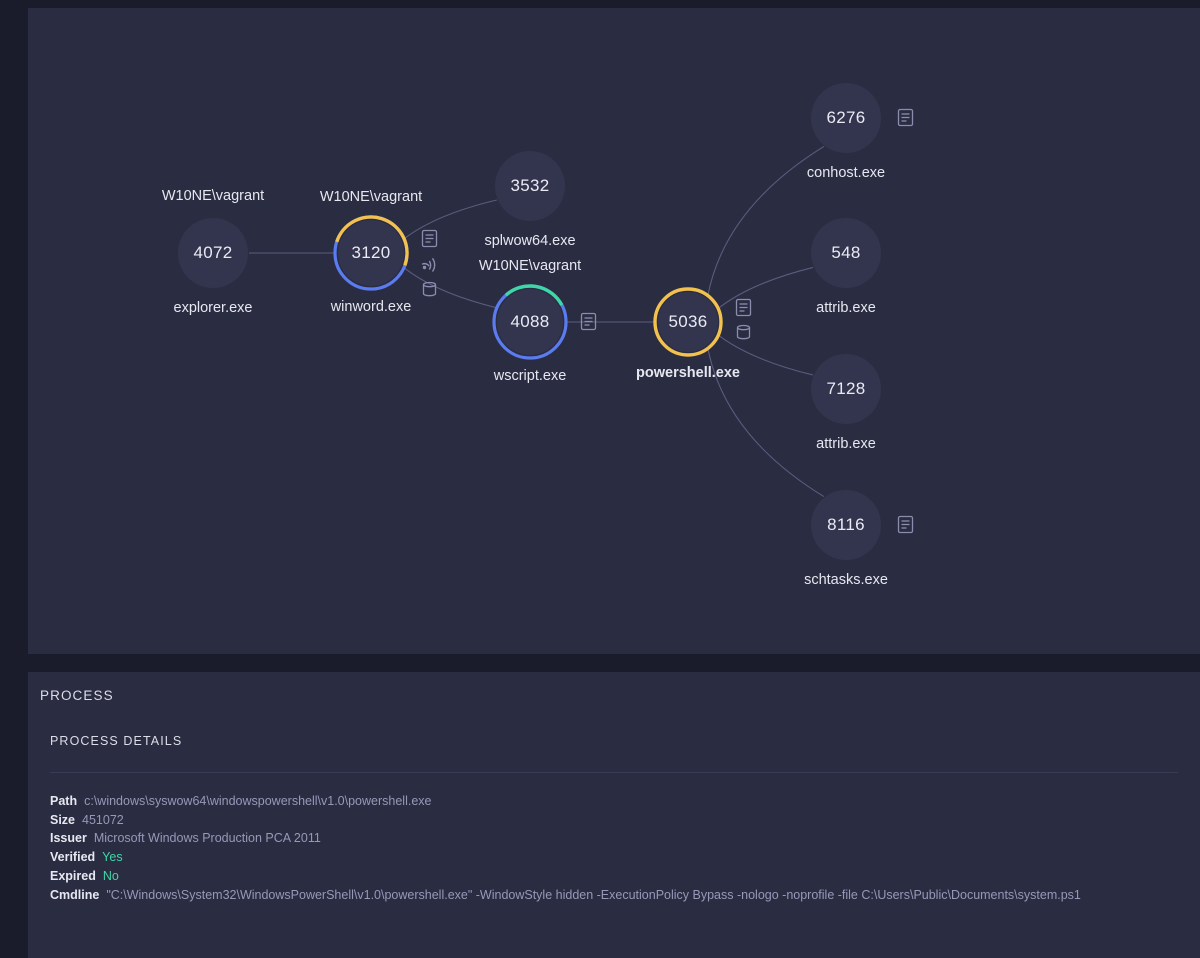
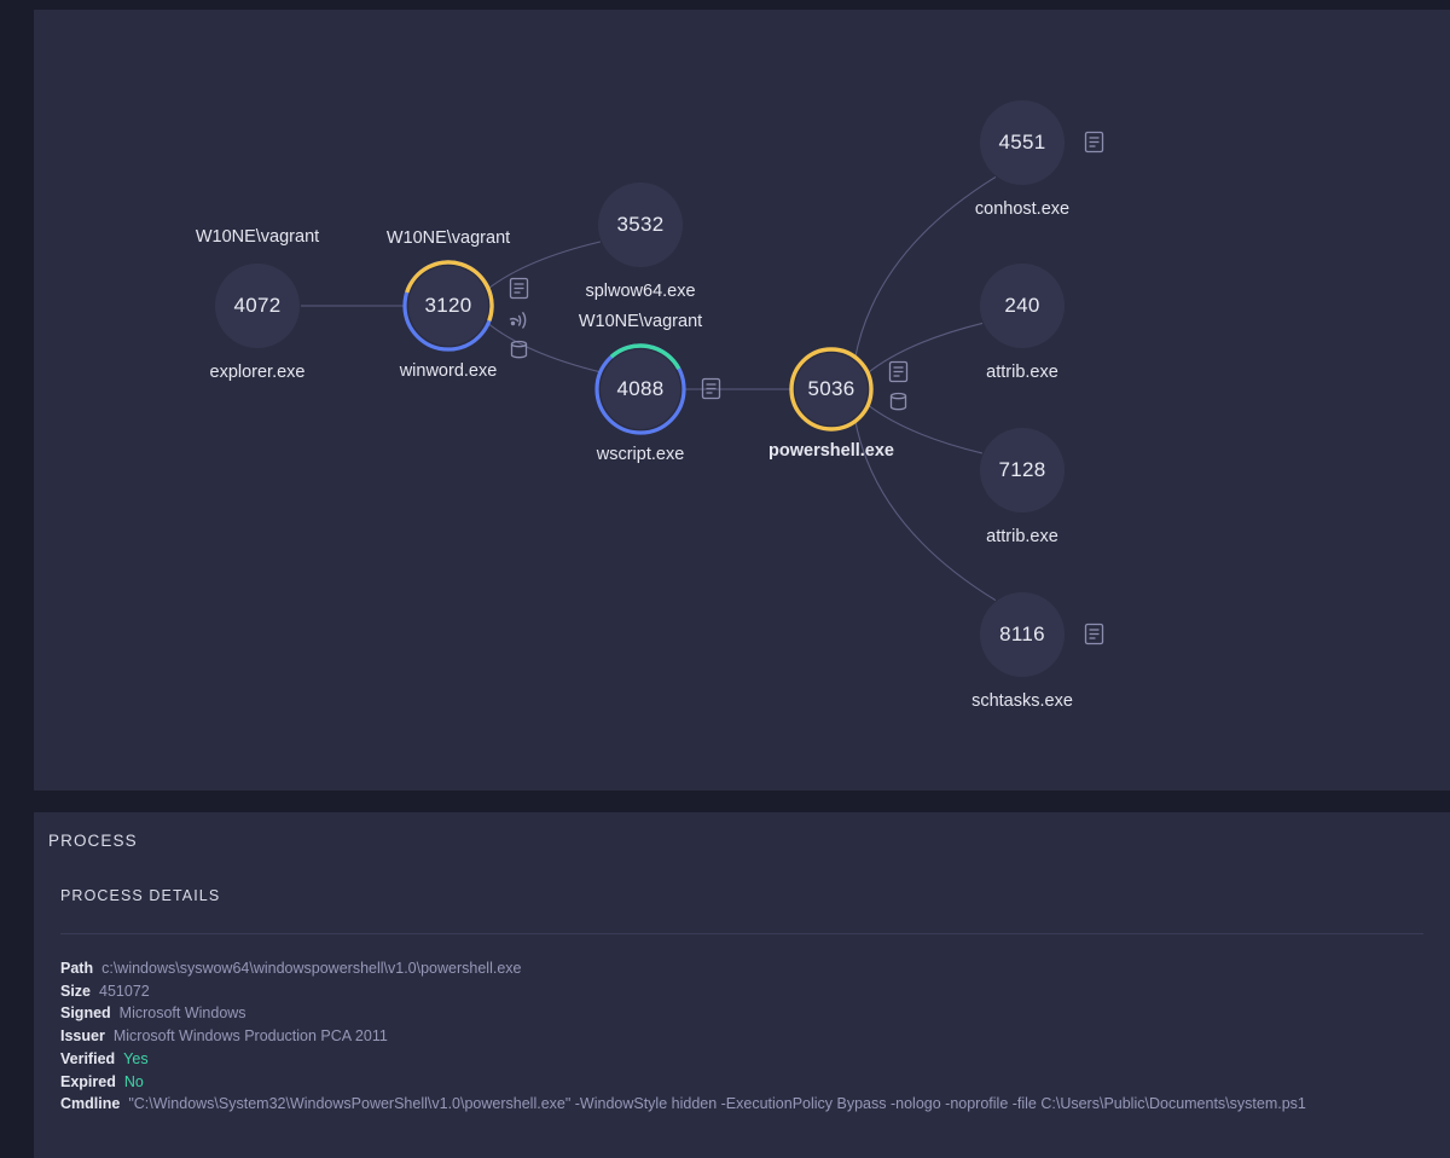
  4072
  explorer.exe
  W10NE\vagrant
  3120
  winword.exe
  W10NE\vagrant
  3532
  splwow64.exe
  4088
  wscript.exe
  W10NE\vagrant
  5036
  powershell.exe
- 6276
+ 4551
  conhost.exe
- 548
+ 240
  attrib.exe
  7128
  attrib.exe
  8116
  schtasks.exe
  PROCESS
  PROCESS DETAILS
  Path
  c:\windows\syswow64\windowspowershell\v1.0\powershell.exe
  Size
  451072
+ Signed
+ Microsoft Windows
  Issuer
  Microsoft Windows Production PCA 2011
  Verified
  Yes
  Expired
  No
  Cmdline
  "C:\Windows\System32\WindowsPowerShell\v1.0\powershell.exe" -WindowStyle hidden -ExecutionPolicy Bypass -nologo -noprofile -file C:\Users\Public\Documents\system.ps1
